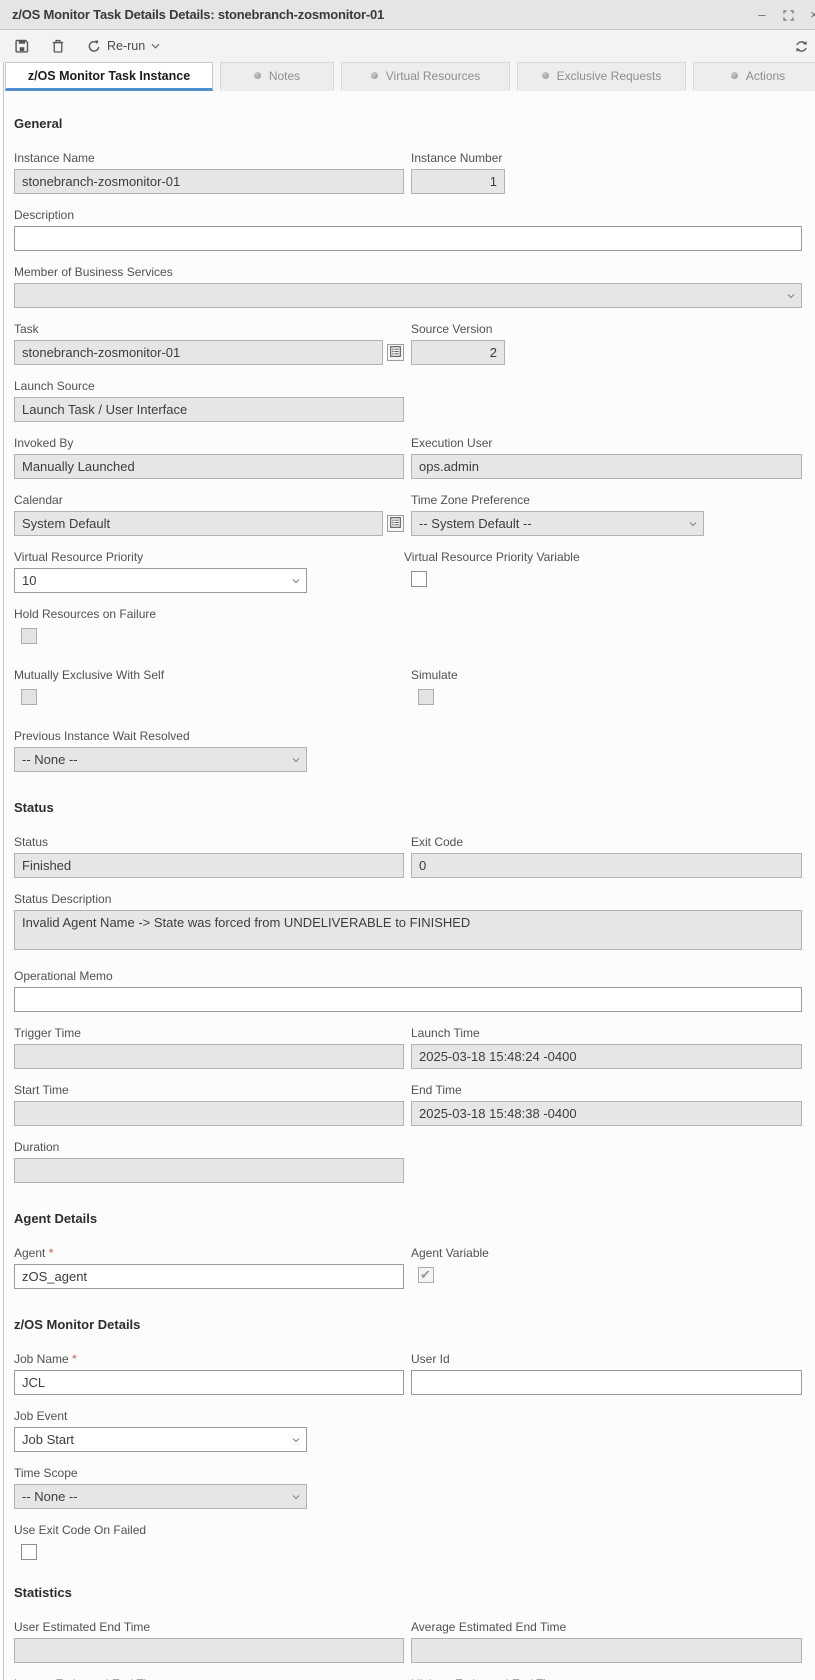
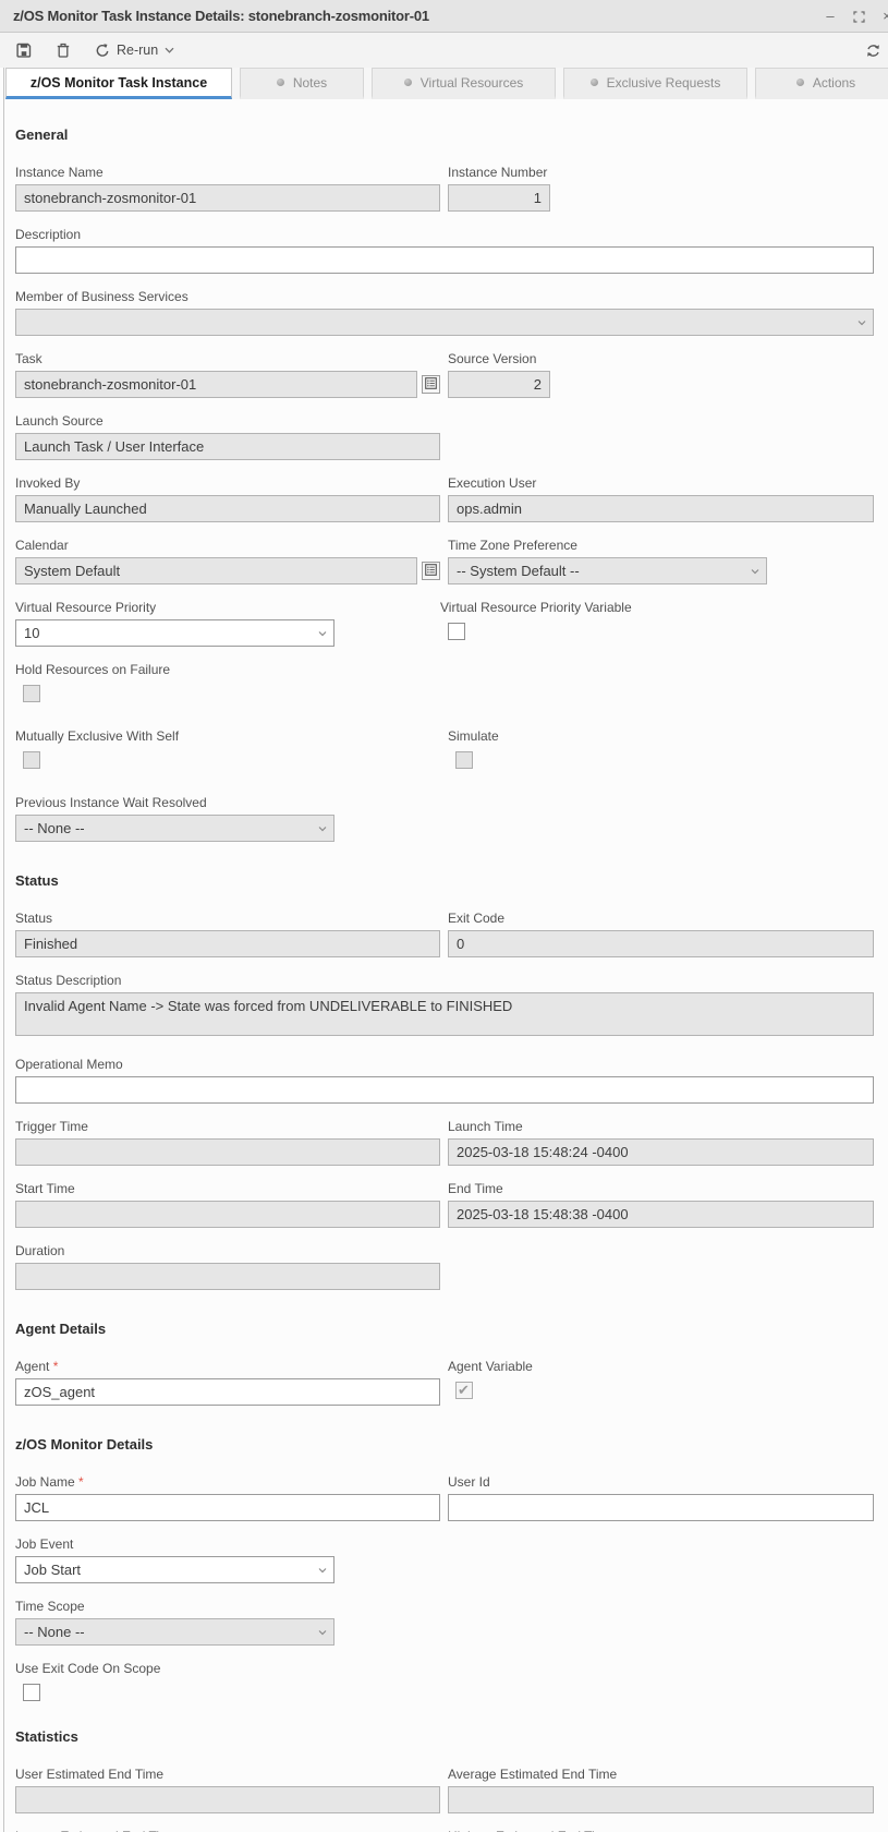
- z/OS Monitor Task Details Details: stonebranch-zosmonitor-01
+ z/OS Monitor Task Instance Details: stonebranch-zosmonitor-01
  –
  ×
  Re-run
  z/OS Monitor Task Instance
  Notes
  Virtual Resources
  Exclusive Requests
  Actions
  General
  Instance Name
  stonebranch-zosmonitor-01
  Instance Number
  1
  Description
  Member of Business Services
  Task
  stonebranch-zosmonitor-01
  Source Version
  2
  Launch Source
  Launch Task / User Interface
  Invoked By
  Manually Launched
  Execution User
  ops.admin
  Calendar
  System Default
  Time Zone Preference
  -- System Default --
  Virtual Resource Priority
  10
  Virtual Resource Priority Variable
  Hold Resources on Failure
  Mutually Exclusive With Self
  Simulate
  Previous Instance Wait Resolved
  -- None --
  Status
  Status
  Finished
  Exit Code
  0
  Status Description
  Invalid Agent Name -> State was forced from UNDELIVERABLE to FINISHED
  Operational Memo
  Trigger Time
  Launch Time
  2025-03-18 15:48:24 -0400
  Start Time
  End Time
  2025-03-18 15:48:38 -0400
  Duration
  Agent Details
  Agent *
  zOS_agent
  Agent Variable
  z/OS Monitor Details
  Job Name *
  JCL
  User Id
  Job Event
  Job Start
  Time Scope
  -- None --
- Use Exit Code On Failed
+ Use Exit Code On Scope
  Statistics
  User Estimated End Time
  Average Estimated End Time
